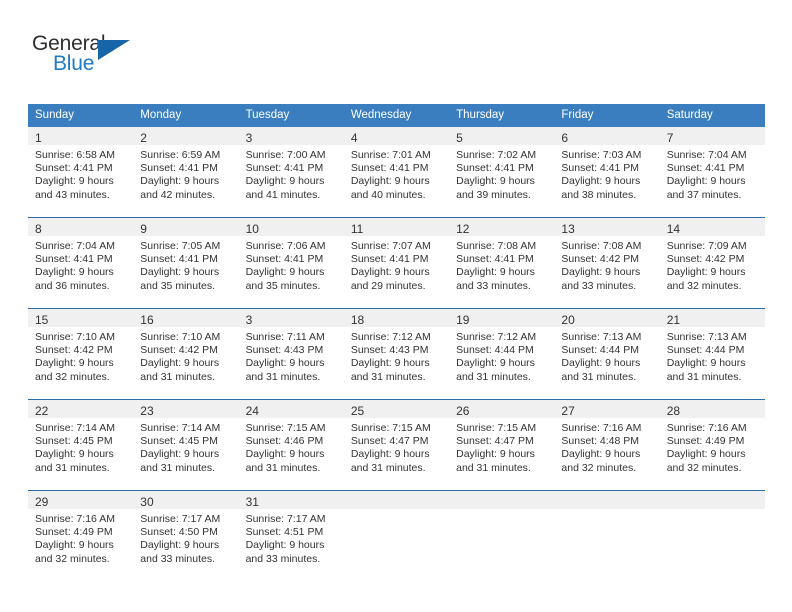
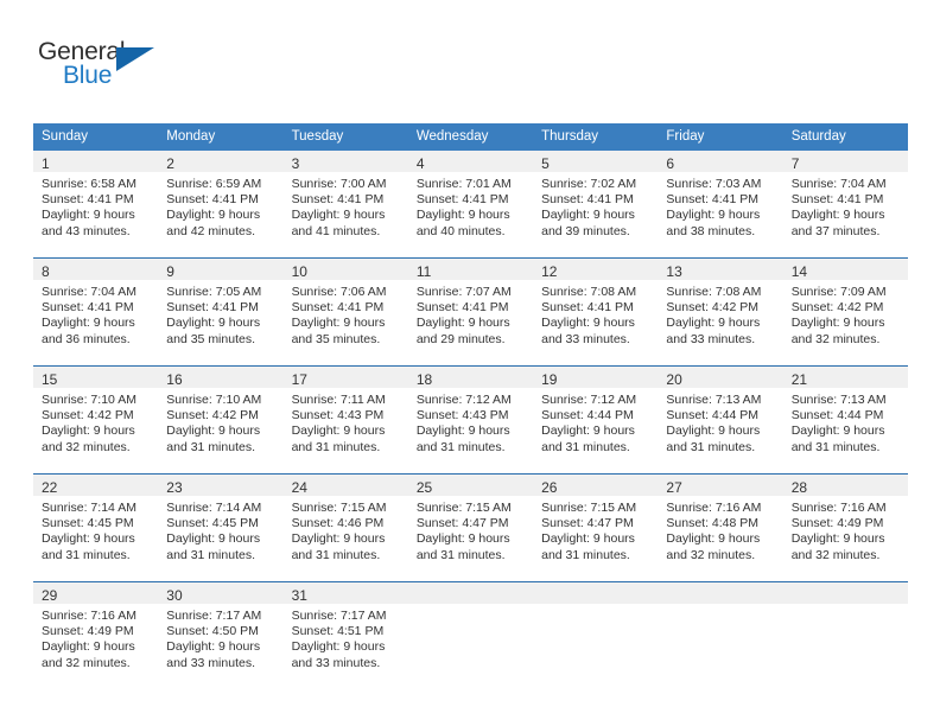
  General
  Blue
  Sunday	Monday	Tuesday	Wednesday	Thursday	Friday	Saturday
  1Sunrise: 6:58 AMSunset: 4:41 PMDaylight: 9 hoursand 43 minutes.	2Sunrise: 6:59 AMSunset: 4:41 PMDaylight: 9 hoursand 42 minutes.	3Sunrise: 7:00 AMSunset: 4:41 PMDaylight: 9 hoursand 41 minutes.	4Sunrise: 7:01 AMSunset: 4:41 PMDaylight: 9 hoursand 40 minutes.	5Sunrise: 7:02 AMSunset: 4:41 PMDaylight: 9 hoursand 39 minutes.	6Sunrise: 7:03 AMSunset: 4:41 PMDaylight: 9 hoursand 38 minutes.	7Sunrise: 7:04 AMSunset: 4:41 PMDaylight: 9 hoursand 37 minutes.
  8Sunrise: 7:04 AMSunset: 4:41 PMDaylight: 9 hoursand 36 minutes.	9Sunrise: 7:05 AMSunset: 4:41 PMDaylight: 9 hoursand 35 minutes.	10Sunrise: 7:06 AMSunset: 4:41 PMDaylight: 9 hoursand 35 minutes.	11Sunrise: 7:07 AMSunset: 4:41 PMDaylight: 9 hoursand 29 minutes.	12Sunrise: 7:08 AMSunset: 4:41 PMDaylight: 9 hoursand 33 minutes.	13Sunrise: 7:08 AMSunset: 4:42 PMDaylight: 9 hoursand 33 minutes.	14Sunrise: 7:09 AMSunset: 4:42 PMDaylight: 9 hoursand 32 minutes.
- 15Sunrise: 7:10 AMSunset: 4:42 PMDaylight: 9 hoursand 32 minutes.	16Sunrise: 7:10 AMSunset: 4:42 PMDaylight: 9 hoursand 31 minutes.	3Sunrise: 7:11 AMSunset: 4:43 PMDaylight: 9 hoursand 31 minutes.	18Sunrise: 7:12 AMSunset: 4:43 PMDaylight: 9 hoursand 31 minutes.	19Sunrise: 7:12 AMSunset: 4:44 PMDaylight: 9 hoursand 31 minutes.	20Sunrise: 7:13 AMSunset: 4:44 PMDaylight: 9 hoursand 31 minutes.	21Sunrise: 7:13 AMSunset: 4:44 PMDaylight: 9 hoursand 31 minutes.
+ 15Sunrise: 7:10 AMSunset: 4:42 PMDaylight: 9 hoursand 32 minutes.	16Sunrise: 7:10 AMSunset: 4:42 PMDaylight: 9 hoursand 31 minutes.	17Sunrise: 7:11 AMSunset: 4:43 PMDaylight: 9 hoursand 31 minutes.	18Sunrise: 7:12 AMSunset: 4:43 PMDaylight: 9 hoursand 31 minutes.	19Sunrise: 7:12 AMSunset: 4:44 PMDaylight: 9 hoursand 31 minutes.	20Sunrise: 7:13 AMSunset: 4:44 PMDaylight: 9 hoursand 31 minutes.	21Sunrise: 7:13 AMSunset: 4:44 PMDaylight: 9 hoursand 31 minutes.
  22Sunrise: 7:14 AMSunset: 4:45 PMDaylight: 9 hoursand 31 minutes.	23Sunrise: 7:14 AMSunset: 4:45 PMDaylight: 9 hoursand 31 minutes.	24Sunrise: 7:15 AMSunset: 4:46 PMDaylight: 9 hoursand 31 minutes.	25Sunrise: 7:15 AMSunset: 4:47 PMDaylight: 9 hoursand 31 minutes.	26Sunrise: 7:15 AMSunset: 4:47 PMDaylight: 9 hoursand 31 minutes.	27Sunrise: 7:16 AMSunset: 4:48 PMDaylight: 9 hoursand 32 minutes.	28Sunrise: 7:16 AMSunset: 4:49 PMDaylight: 9 hoursand 32 minutes.
  29Sunrise: 7:16 AMSunset: 4:49 PMDaylight: 9 hoursand 32 minutes.	30Sunrise: 7:17 AMSunset: 4:50 PMDaylight: 9 hoursand 33 minutes.	31Sunrise: 7:17 AMSunset: 4:51 PMDaylight: 9 hoursand 33 minutes.
